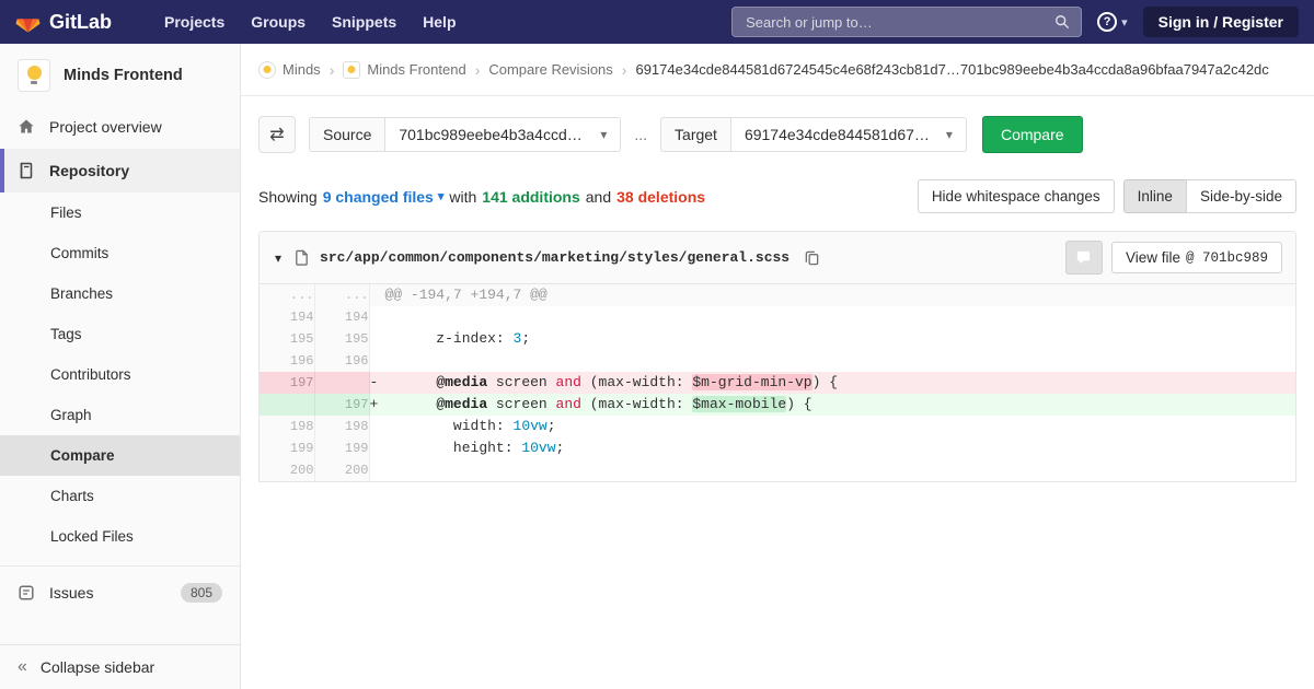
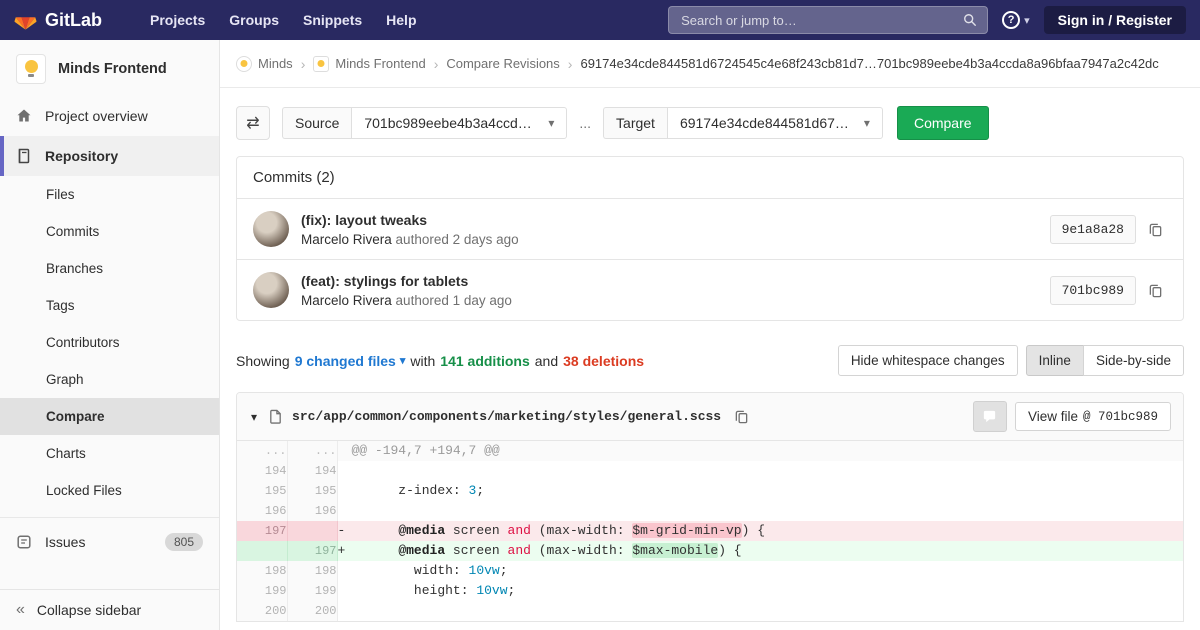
  GitLab
  Projects
  Groups
  Snippets
  Help
  Search or jump to…
  ?
  ▾
  Sign in / Register
  Minds Frontend
  Project overview
  Repository
  Files
  Commits
  Branches
  Tags
  Contributors
  Graph
  Compare
  Charts
  Locked Files
  Issues
  805
  «
  Collapse sidebar
  Minds
  ›
  Minds Frontend
  ›
  Compare Revisions
  ›
  69174e34cde844581d6724545c4e68f243cb81d7…701bc989eebe4b3a4ccda8a96bfaa7947a2c42dc
  ⇄
  Source
  701bc989eebe4b3a4ccd…
  ▾
  ...
  Target
  69174e34cde844581d67…
  ▾
  Compare
+ Commits (2)
+ (fix): layout tweaks
+ Marcelo Rivera authored 2 days ago
+ 9e1a8a28
+ (feat): stylings for tablets
+ Marcelo Rivera authored 1 day ago
+ 701bc989
  Showing
  9 changed files
  ▾
  with
  141 additions
  and
  38 deletions
  Hide whitespace changes
  Inline
  Side-by-side
  ▾
  src/app/common/components/marketing/styles/general.scss
  View file
  @ 701bc989
  ...	...	@@ -194,7 +194,7 @@
  194	194
  195	195	z-index: 3;
  196	196
  197		- @media screen and (max-width: $m-grid-min-vp) {
  	197	+ @media screen and (max-width: $max-mobile) {
  198	198	width: 10vw;
  199	199	height: 10vw;
  200	200
